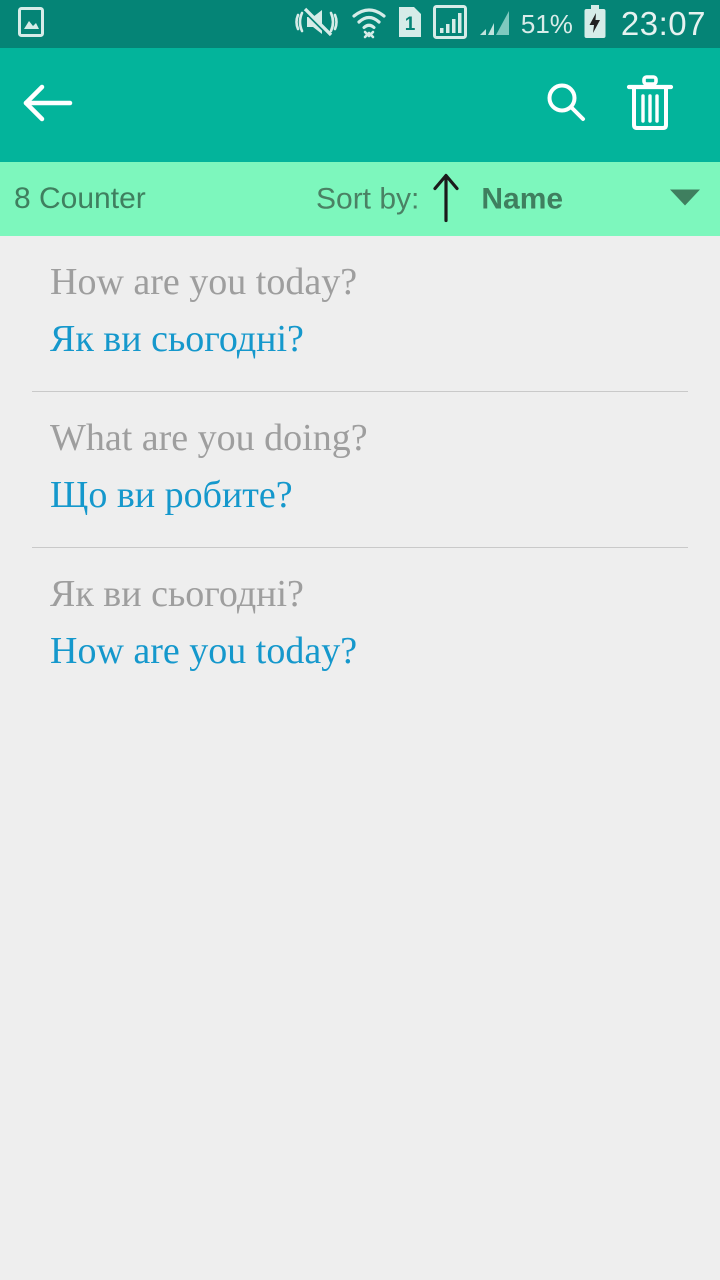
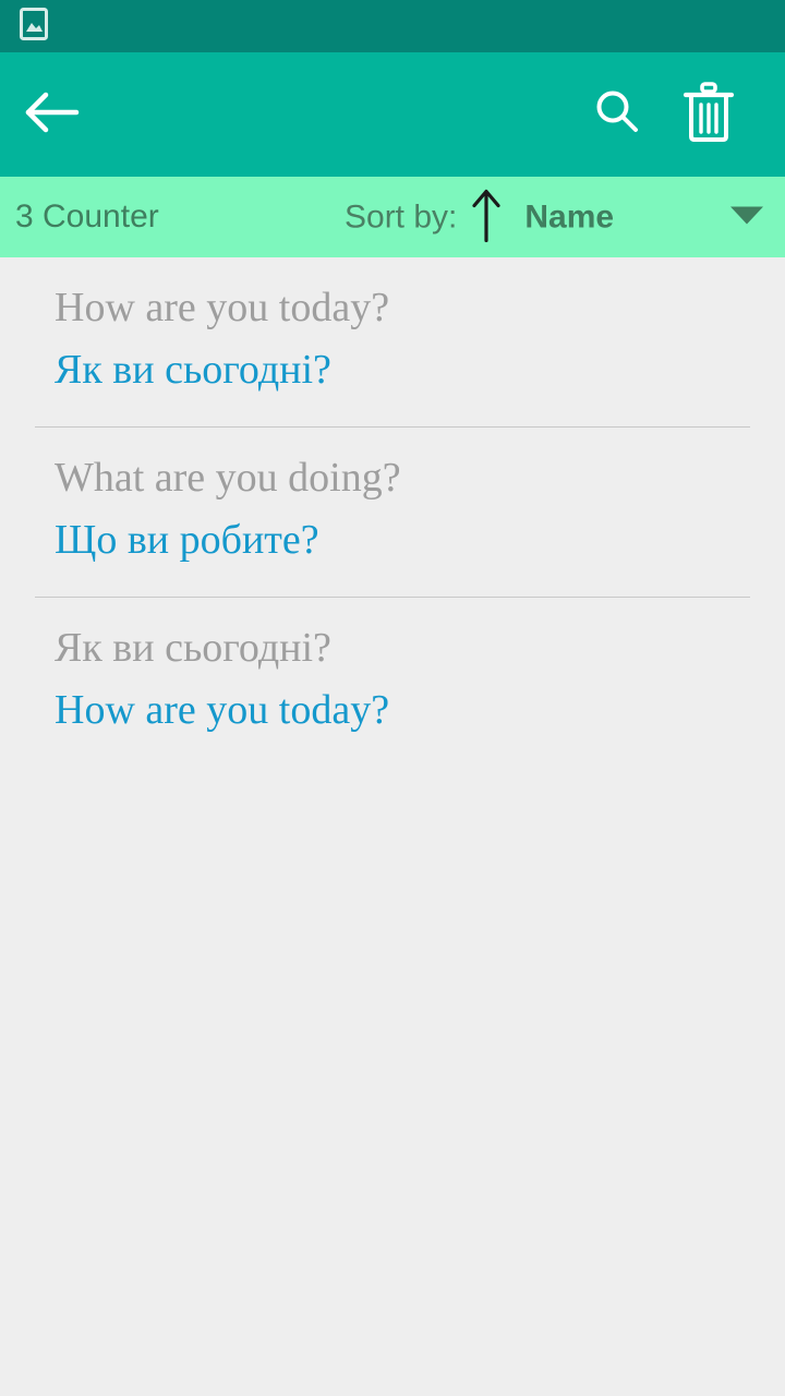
- 1
- 51%
- 23:07
- 8 Counter
+ 3 Counter
  Sort by:
  Name
  How are you today?
  Як ви сьогодні?
  What are you doing?
  Що ви робите?
  Як ви сьогодні?
  How are you today?
